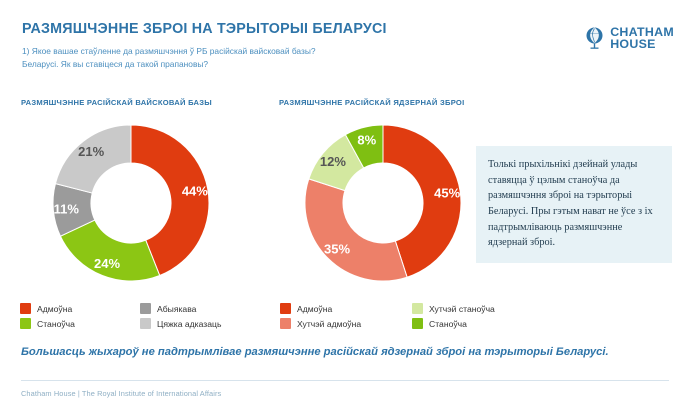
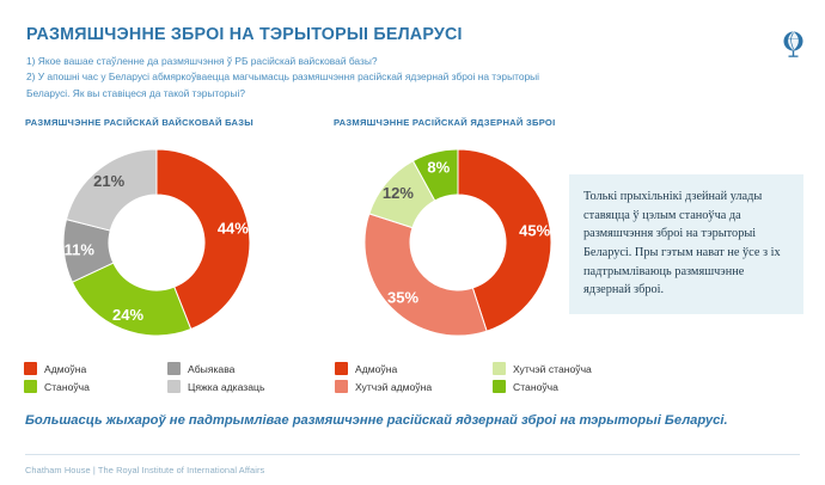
  РАЗМЯШЧЭННЕ ЗБРОІ НА ТЭРЫТОРЫІ БЕЛАРУСІ
  1) Якое вашае стаўленне да размяшчэння ў РБ расійскай вайсковай базы?
+ 2) У апошні час у Беларусі абмяркоўваецца магчымасць размяшчэння расійскай ядзернай зброі на тэрыторыі
- Беларусі. Як вы ставіцеся да такой прапановы?
+ Беларусі. Як вы ставіцеся да такой тэрыторыі?
- CHATHAM
- HOUSE
  РАЗМЯШЧЭННЕ РАСІЙСКАЙ ВАЙСКОВАЙ БАЗЫ
  РАЗМЯШЧЭННЕ РАСІЙСКАЙ ЯДЗЕРНАЙ ЗБРОІ
  44%
  24%
  11%
  21%
  45%
  35%
  12%
  8%
  Толькі прыхільнікі дзейнай улады ставяцца ў цэлым станоўча да размяшчэння зброі на тэрыторыі Беларусі. Пры гэтым нават не ўсе з іх падтрымліваюць размяшчэнне ядзернай зброі.
  Адмоўна
  Абыякава
  Станоўча
  Цяжка адказаць
  Адмоўна
  Хутчэй станоўча
  Хутчэй адмоўна
  Станоўча
  Большасць жыхароў не падтрымлівае размяшчэнне расійскай ядзернай зброі на тэрыторыі Беларусі.
  Chatham House | The Royal Institute of International Affairs
